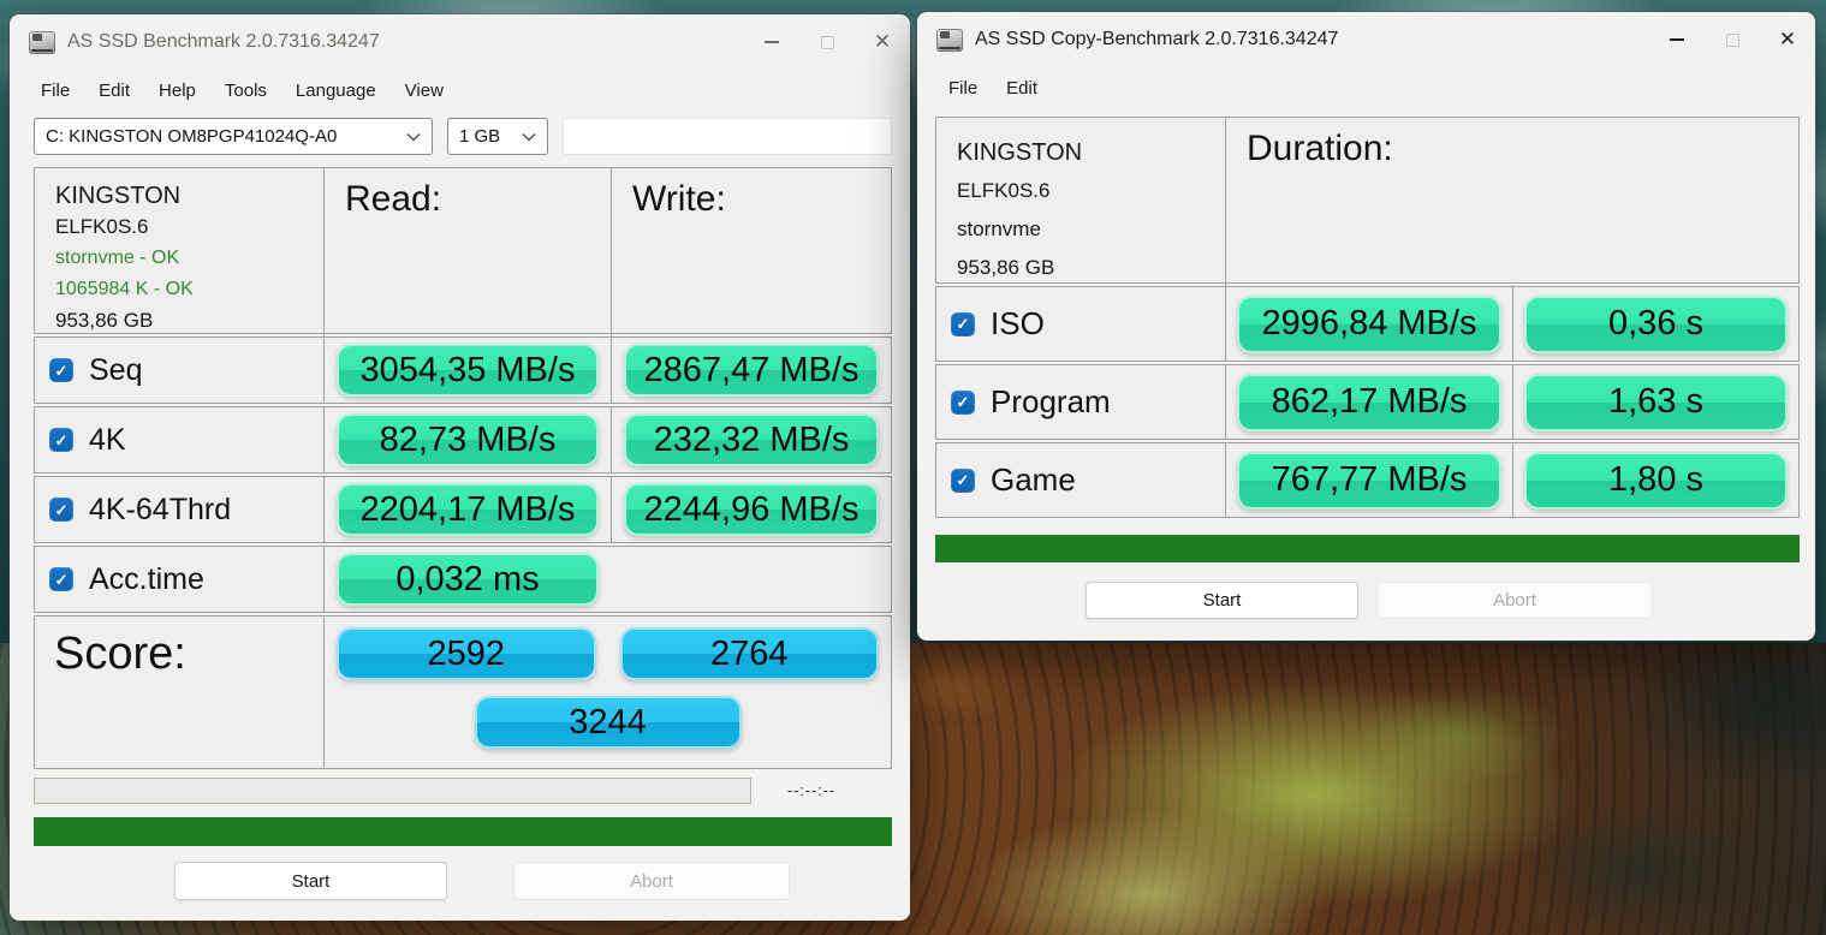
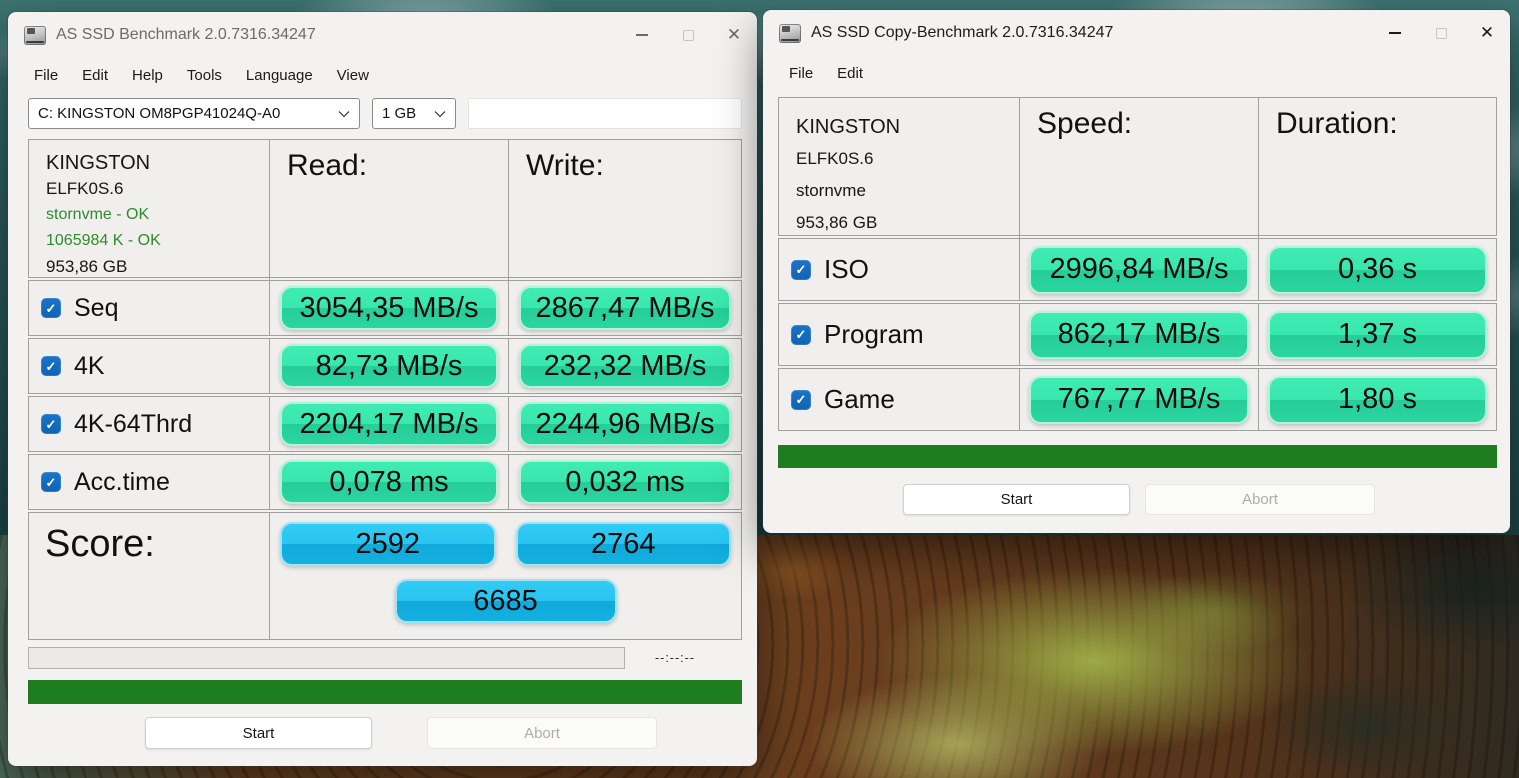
  AS SSD Benchmark 2.0.7316.34247
  ✕
  File
  Edit
  Help
  Tools
  Language
  View
  C: KINGSTON OM8PGP41024Q-A0
  1 GB
  KINGSTON
  ELFK0S.6
  stornvme - OK
  1065984 K - OK
  953,86 GB
  Read:
  Write:
  ✓
  Seq
  3054,35 MB/s
  2867,47 MB/s
  ✓
  4K
  82,73 MB/s
  232,32 MB/s
  ✓
  4K-64Thrd
  2204,17 MB/s
  2244,96 MB/s
  ✓
  Acc.time
+ 0,078 ms
  0,032 ms
  Score:
  2592
  2764
- 3244
+ 6685
  --:--:--
  Start
  Abort
  AS SSD Copy-Benchmark 2.0.7316.34247
  ✕
  File
  Edit
  KINGSTON
  ELFK0S.6
  stornvme
  953,86 GB
+ Speed:
  Duration:
  ✓
  ISO
  2996,84 MB/s
  0,36 s
  ✓
  Program
  862,17 MB/s
- 1,63 s
+ 1,37 s
  ✓
  Game
  767,77 MB/s
  1,80 s
  Start
  Abort
